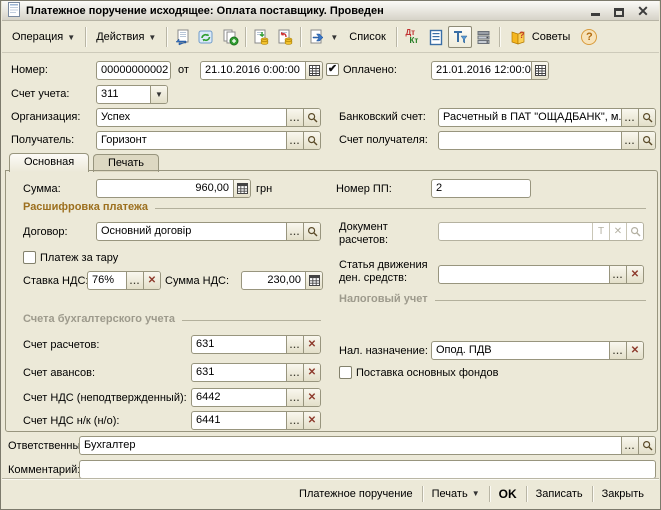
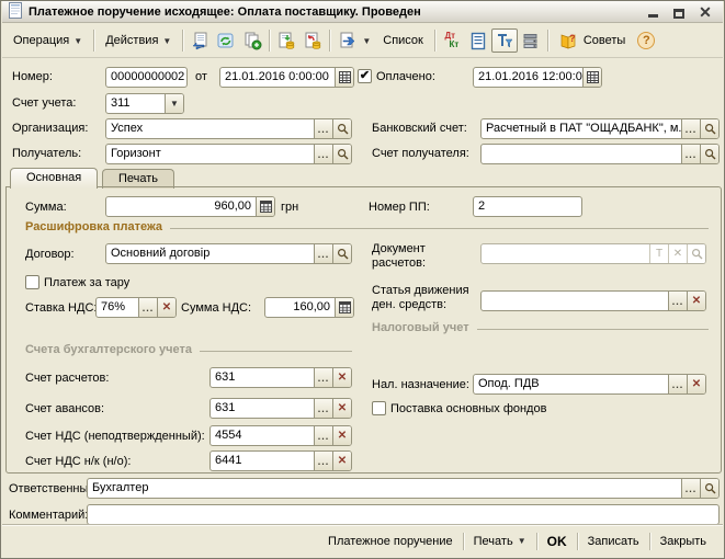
  Платежное поручение исходящее: Оплата поставщику. Проведен
  ✕
  Операция
  ▼
  Действия
  ▼
  ▼
  Список
  Дт
  Кт
  ?
  Советы
  ?
  Номер:
  00000000002
  от
- 21.10.2016 0:00:00
+ 21.01.2016 0:00:00
  ✔
  Оплачено:
  21.01.2016 12:00:0
  Счет учета:
  311
  ▼
  Организация:
  Успех
  ...
  Банковский счет:
  Расчетный в ПАТ "ОЩАДБАНК", м.
  ...
  Получатель:
  Горизонт
  ...
  Счет получателя:
  ...
  Основная
  Печать
  Сумма:
  960,00
  грн
  Номер ПП:
  2
  Расшифровка платежа
  Договор:
  Основний договір
  ...
  Документ расчетов:
  T
  ✕
  Платеж за тару
  Ставка НДС
  76%
  ...
  ✕
  Сумма НДС:
- 230,00
+ 160,00
  Статья движения ден. средств:
  ...
  ✕
  Налоговый учет
  Счета бухгалтерского учета
  Счет расчетов:
  631
  ...
  ✕
  Нал. назначение:
  Опод. ПДВ
  ...
  ✕
  Счет авансов:
  631
  ...
  ✕
  Поставка основных фондов
  Счет НДС (неподтвержденный):
- 6442
+ 4554
  ...
  ✕
  Счет НДС н/к (н/о):
  6441
  ...
  ✕
  Ответственны
  Бухгалтер
  ...
  Комментарий
  Платежное поручение
  Печать
  ▼
  OK
  Записать
  Закрыть
